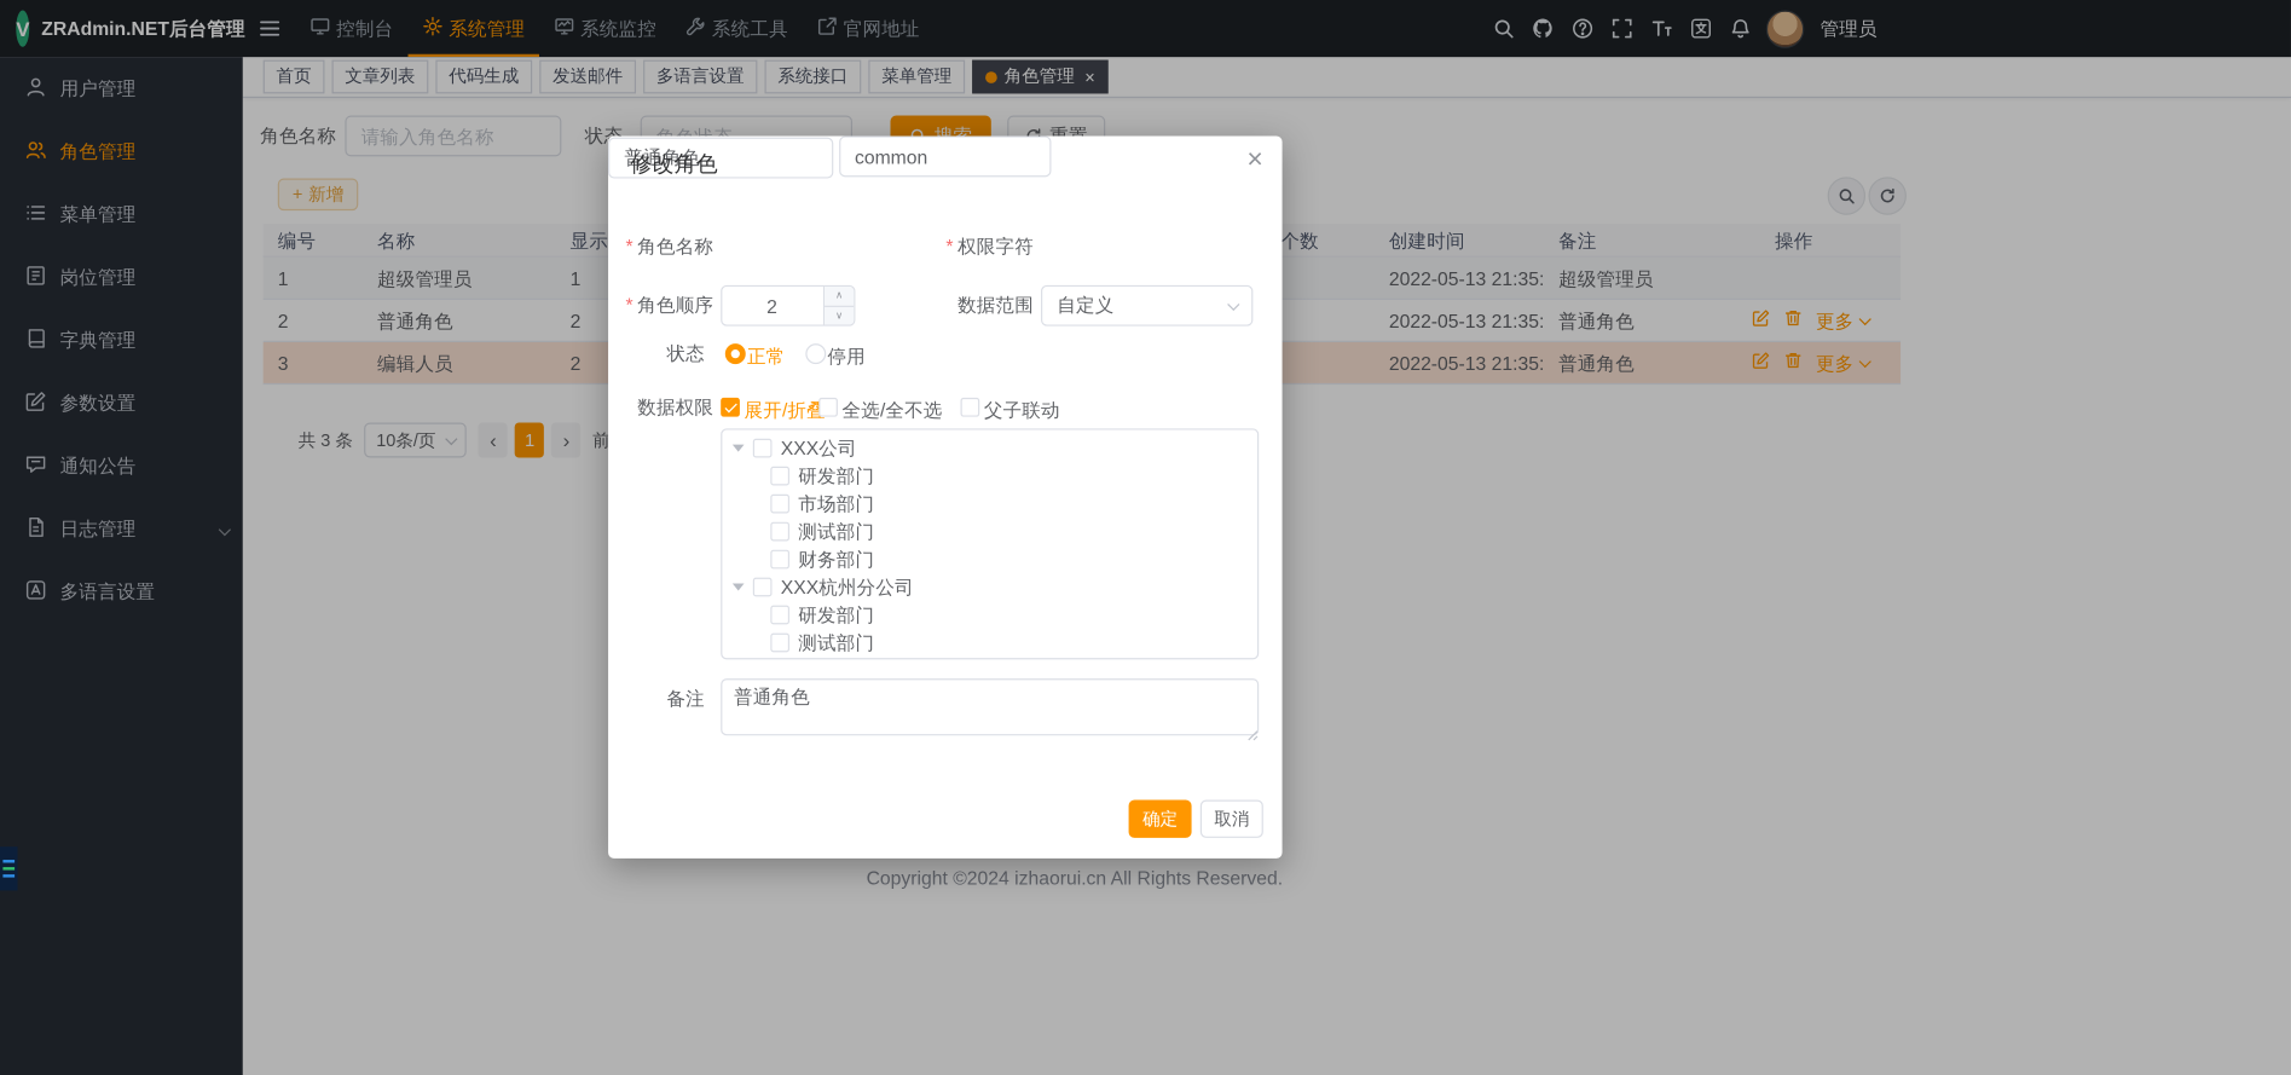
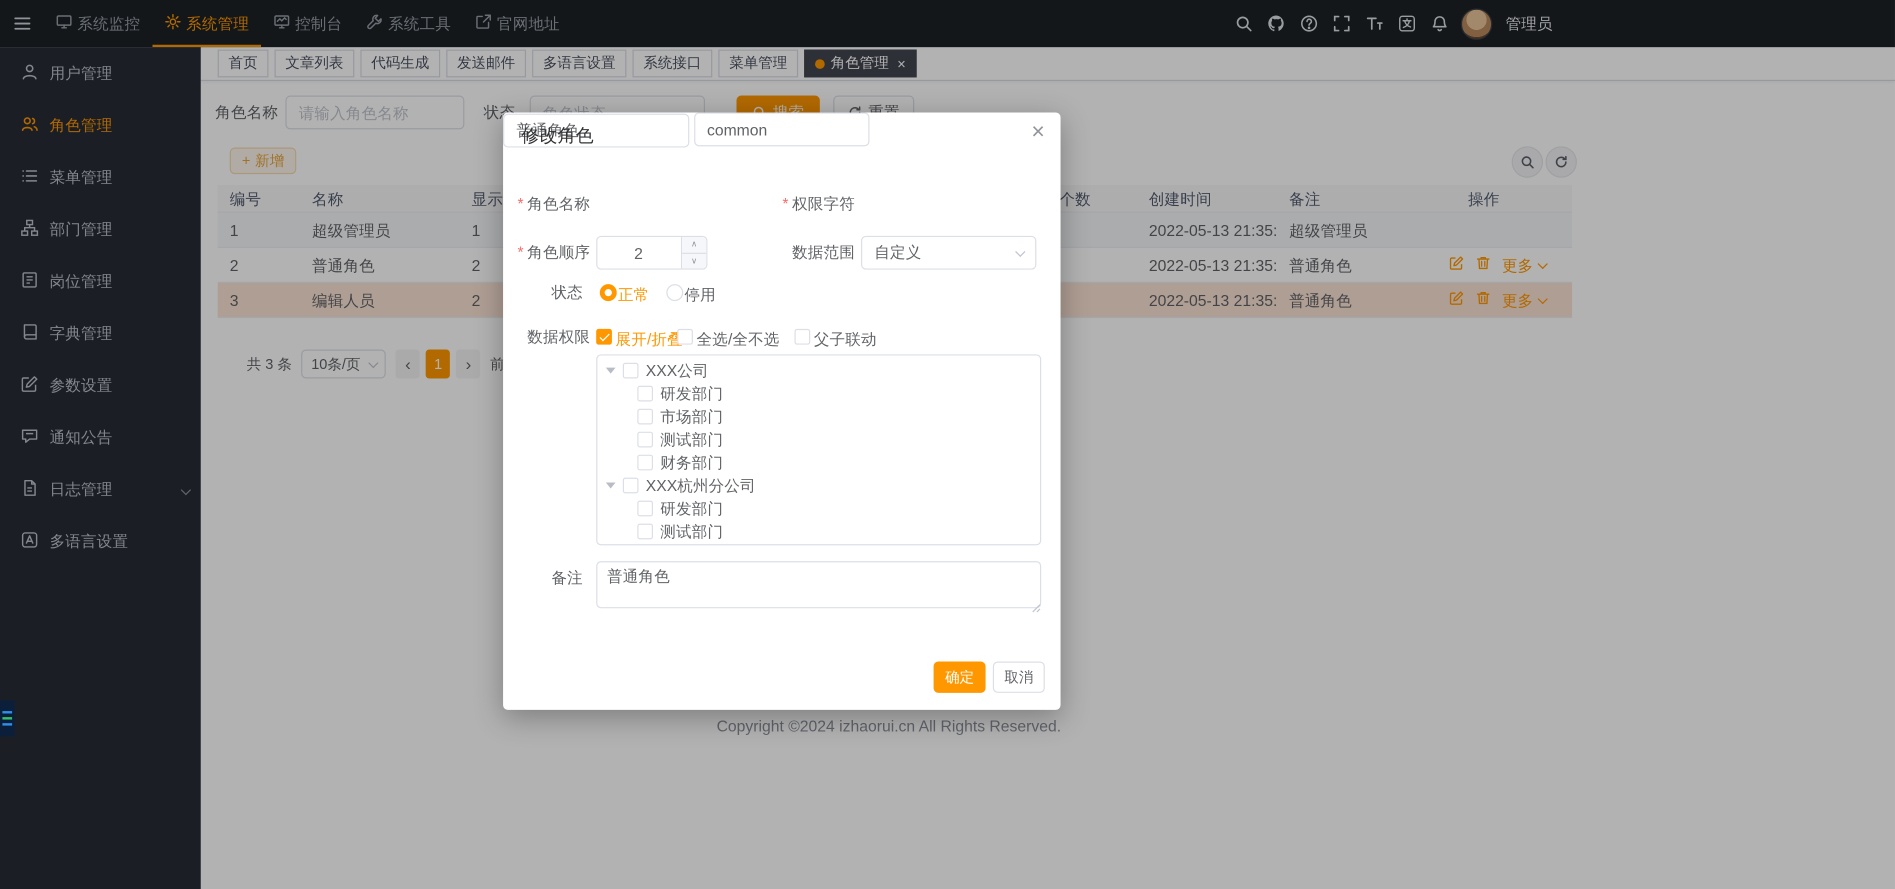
- V
- ZRAdmin.NET后台管理
- 控制台
+ 系统监控
  系统管理
- 系统监控
+ 控制台
  系统工具
  官网地址
  管理员
  用户管理
  角色管理
  菜单管理
+ 部门管理
  岗位管理
  字典管理
  参数设置
  通知公告
  日志管理
  多语言设置
  首页
  文章列表
  代码生成
  发送邮件
  多语言设置
  系统接口
  菜单管理
  角色管理
  ×
  角色名称
  请输入角色名称
  +
  新增
  编号
  名称
  创建时间
  备注
  操作
  1
  超级管理员
  1
  2022-05-13 21:35:
  超级管理员
  2
  普通角色
  2
  2022-05-13 21:35:
  普通角色
  更多
  3
  编辑人员
  2
  2022-05-13 21:35:
  普通角色
  更多
  共 3 条
  10条/页
  ‹
  1
  ›
  Copyright ©2024 izhaorui.cn All Rights Reserved.
  修改角色
  ×
  * 角色名称
  普通角色
  * 权限字符
  common
  * 角色顺序
  2
  ∧
  ∨
  数据范围
  自定义
  状态
  正常
  停用
  数据权限
  展开/折叠
  全选/全不选
  父子联动
  XXX公司
  研发部门
  市场部门
  测试部门
  财务部门
  XXX杭州分公司
  研发部门
  测试部门
  备注
  普通角色
  确定
  取消
